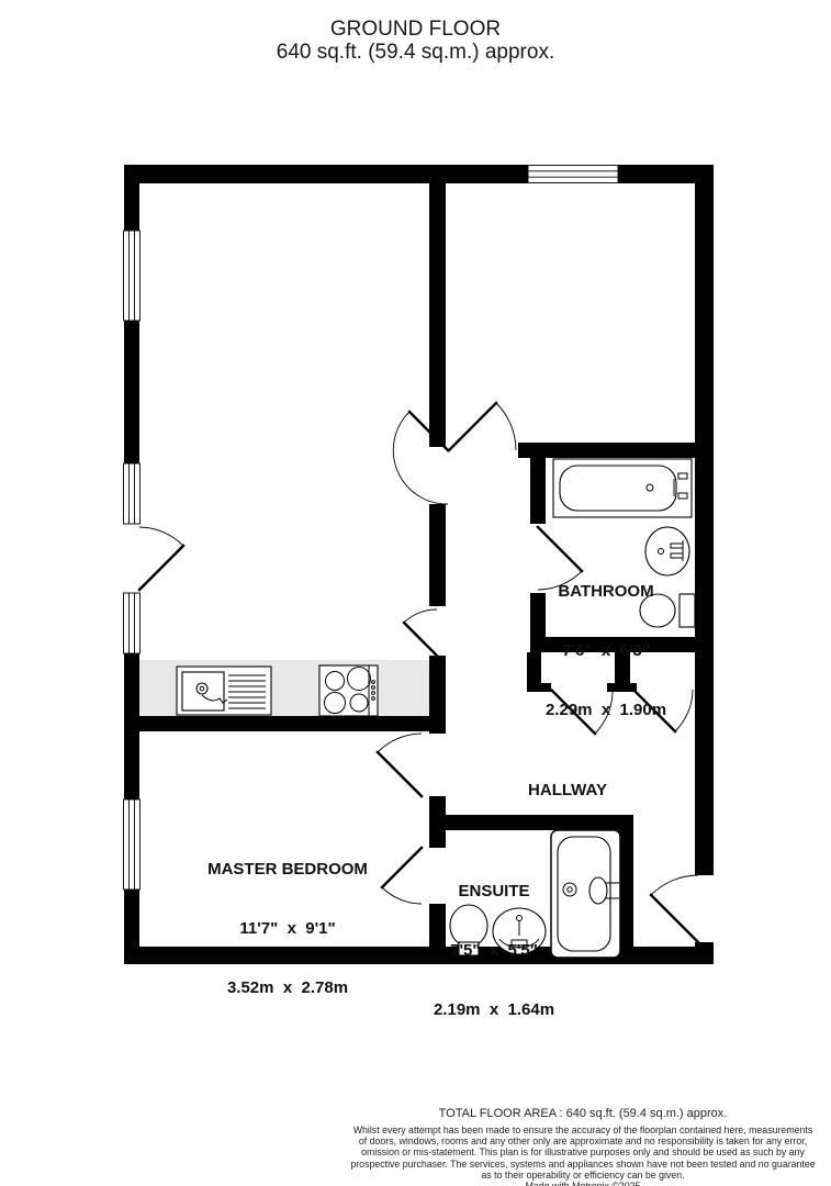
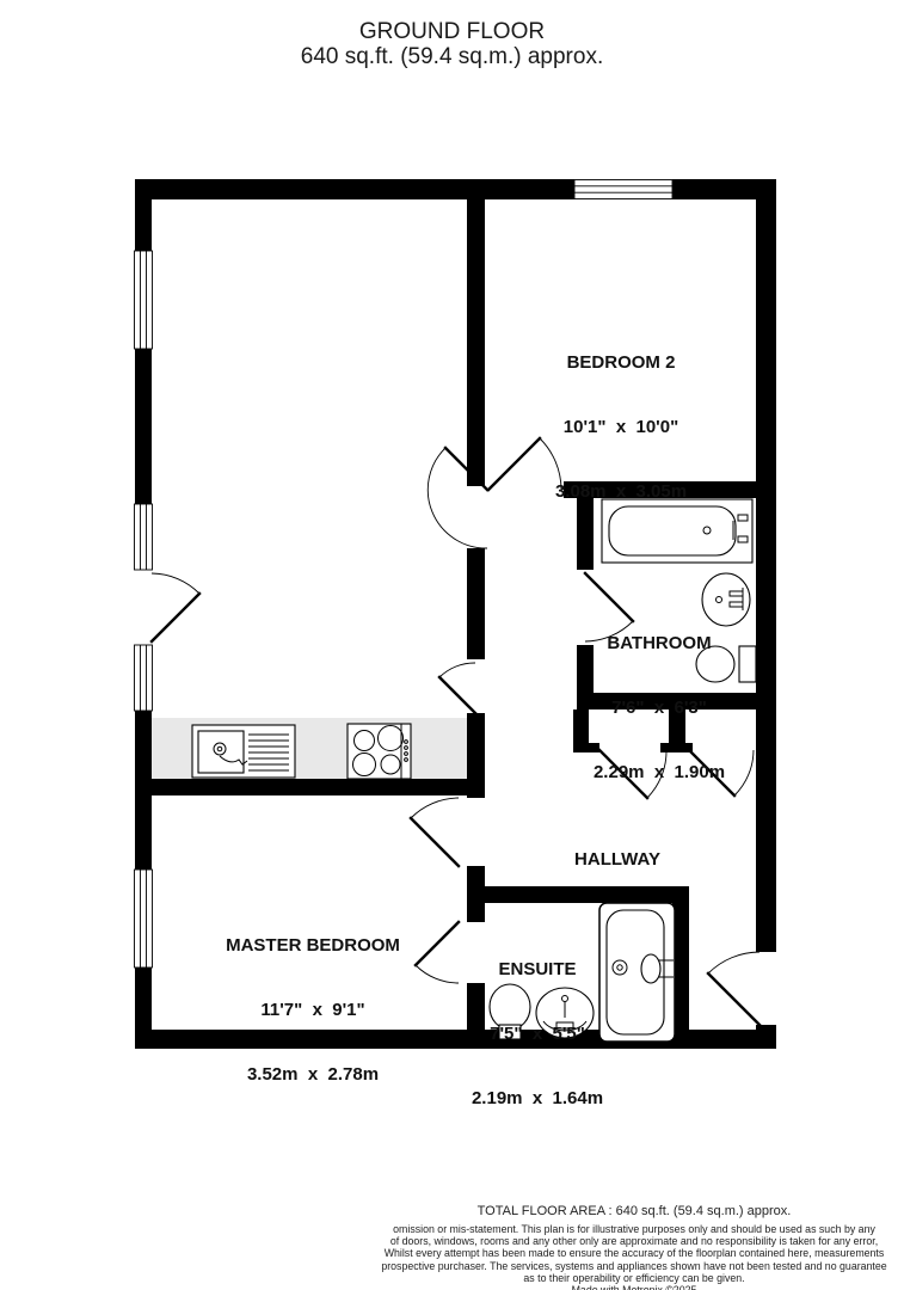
  GROUND FLOOR
  640 sq.ft. (59.4 sq.m.) approx.
+ BEDROOM 2
+ 10'1" x 10'0"
+ 3.08m x 3.05m
  BATHROOM
  7'6" x 6'3"
  2.29m x 1.90m
  HALLWAY
  MASTER BEDROOM
  11'7" x 9'1"
  3.52m x 2.78m
  ENSUITE
  7'5" x 5'5"
  2.19m x 1.64m
  TOTAL FLOOR AREA : 640 sq.ft. (59.4 sq.m.) approx.
- Whilst every attempt has been made to ensure the accuracy of the floorplan contained here, measurements
+ omission or mis-statement. This plan is for illustrative purposes only and should be used as such by any
  of doors, windows, rooms and any other only are approximate and no responsibility is taken for any error,
- omission or mis-statement. This plan is for illustrative purposes only and should be used as such by any
+ Whilst every attempt has been made to ensure the accuracy of the floorplan contained here, measurements
  prospective purchaser. The services, systems and appliances shown have not been tested and no guarantee
  as to their operability or efficiency can be given.
